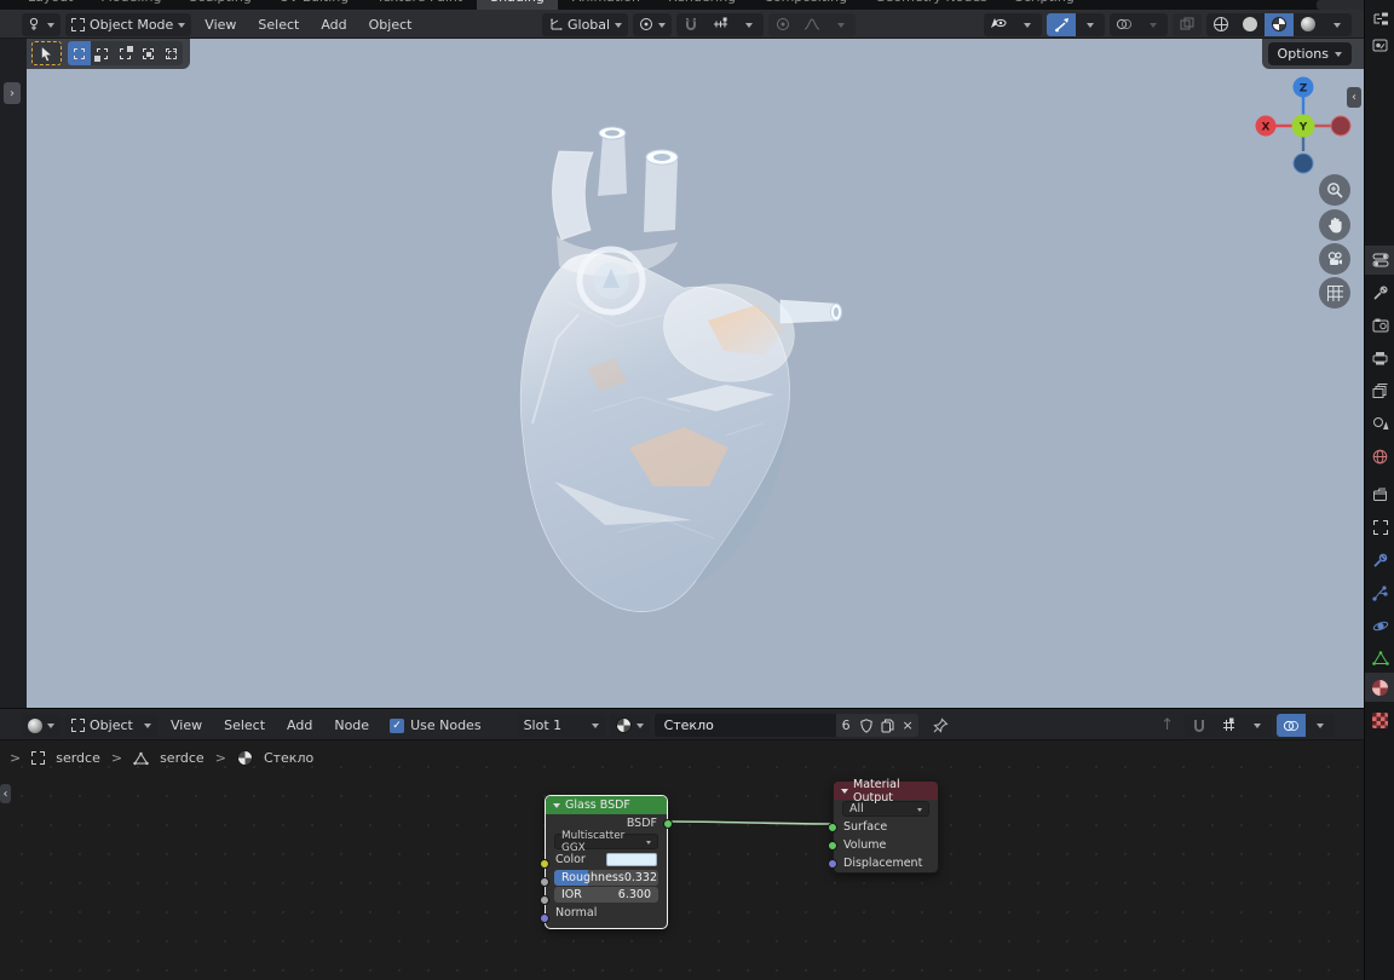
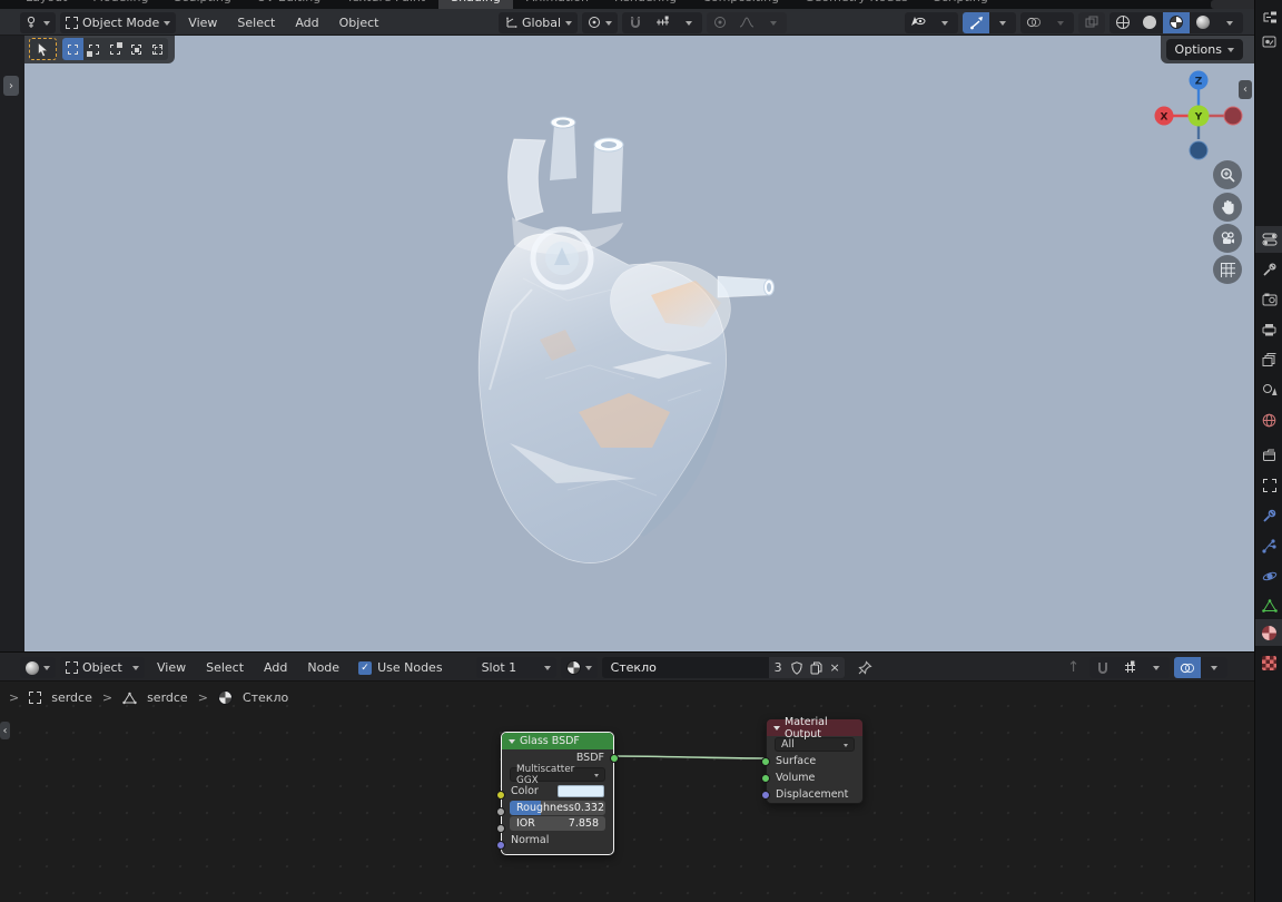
  Object Mode
  View
  Select
  Add
  Object
  Global
  ›
  Options
  Z
  X
  Y
  ‹
  Object
  View
  Select
  Add
  Node
  ✓
  Use Nodes
  Slot 1
  Стекло
- 6
+ 3
  ×
  ↑
  >
  serdce
  >
  serdce
  >
  Стекло
  Glass BSDF
  BSDF
  Multiscatter GGX
  Color
  Roughness
  0.332
  IOR
- 6.300
+ 7.858
  Normal
  Material Output
  All
  Surface
  Volume
  Displacement
  ‹
